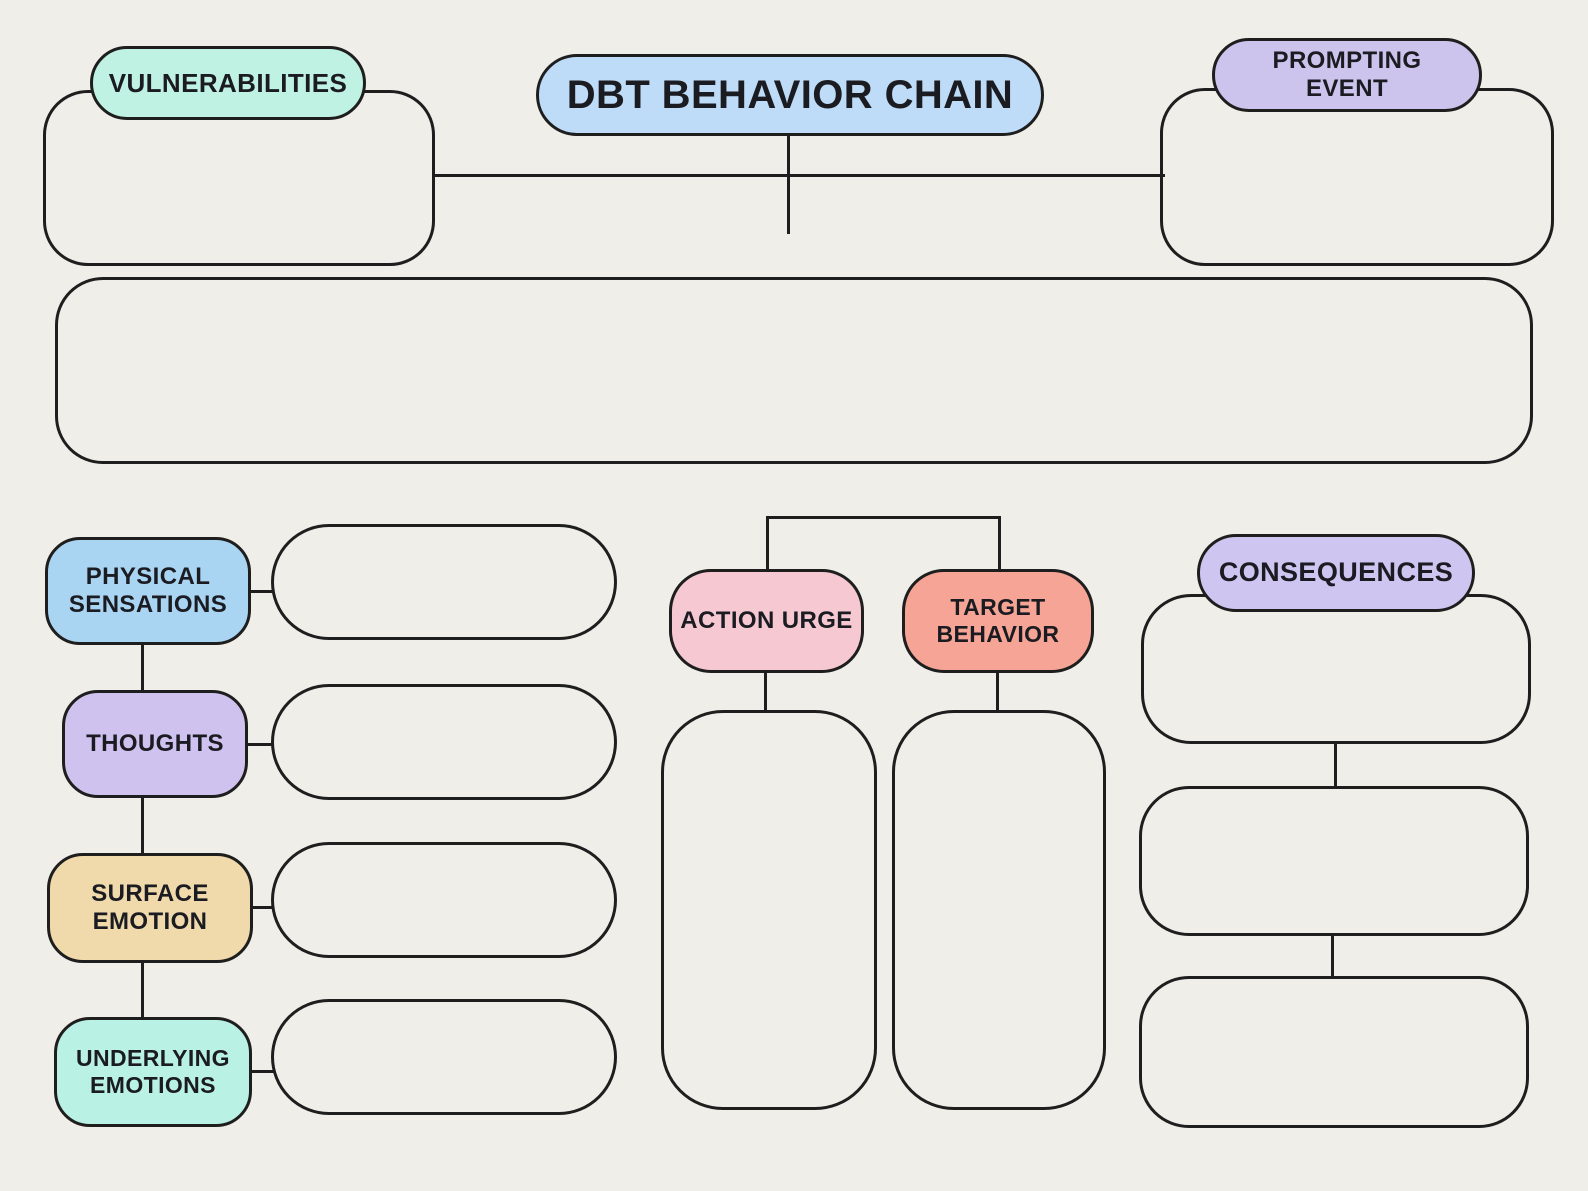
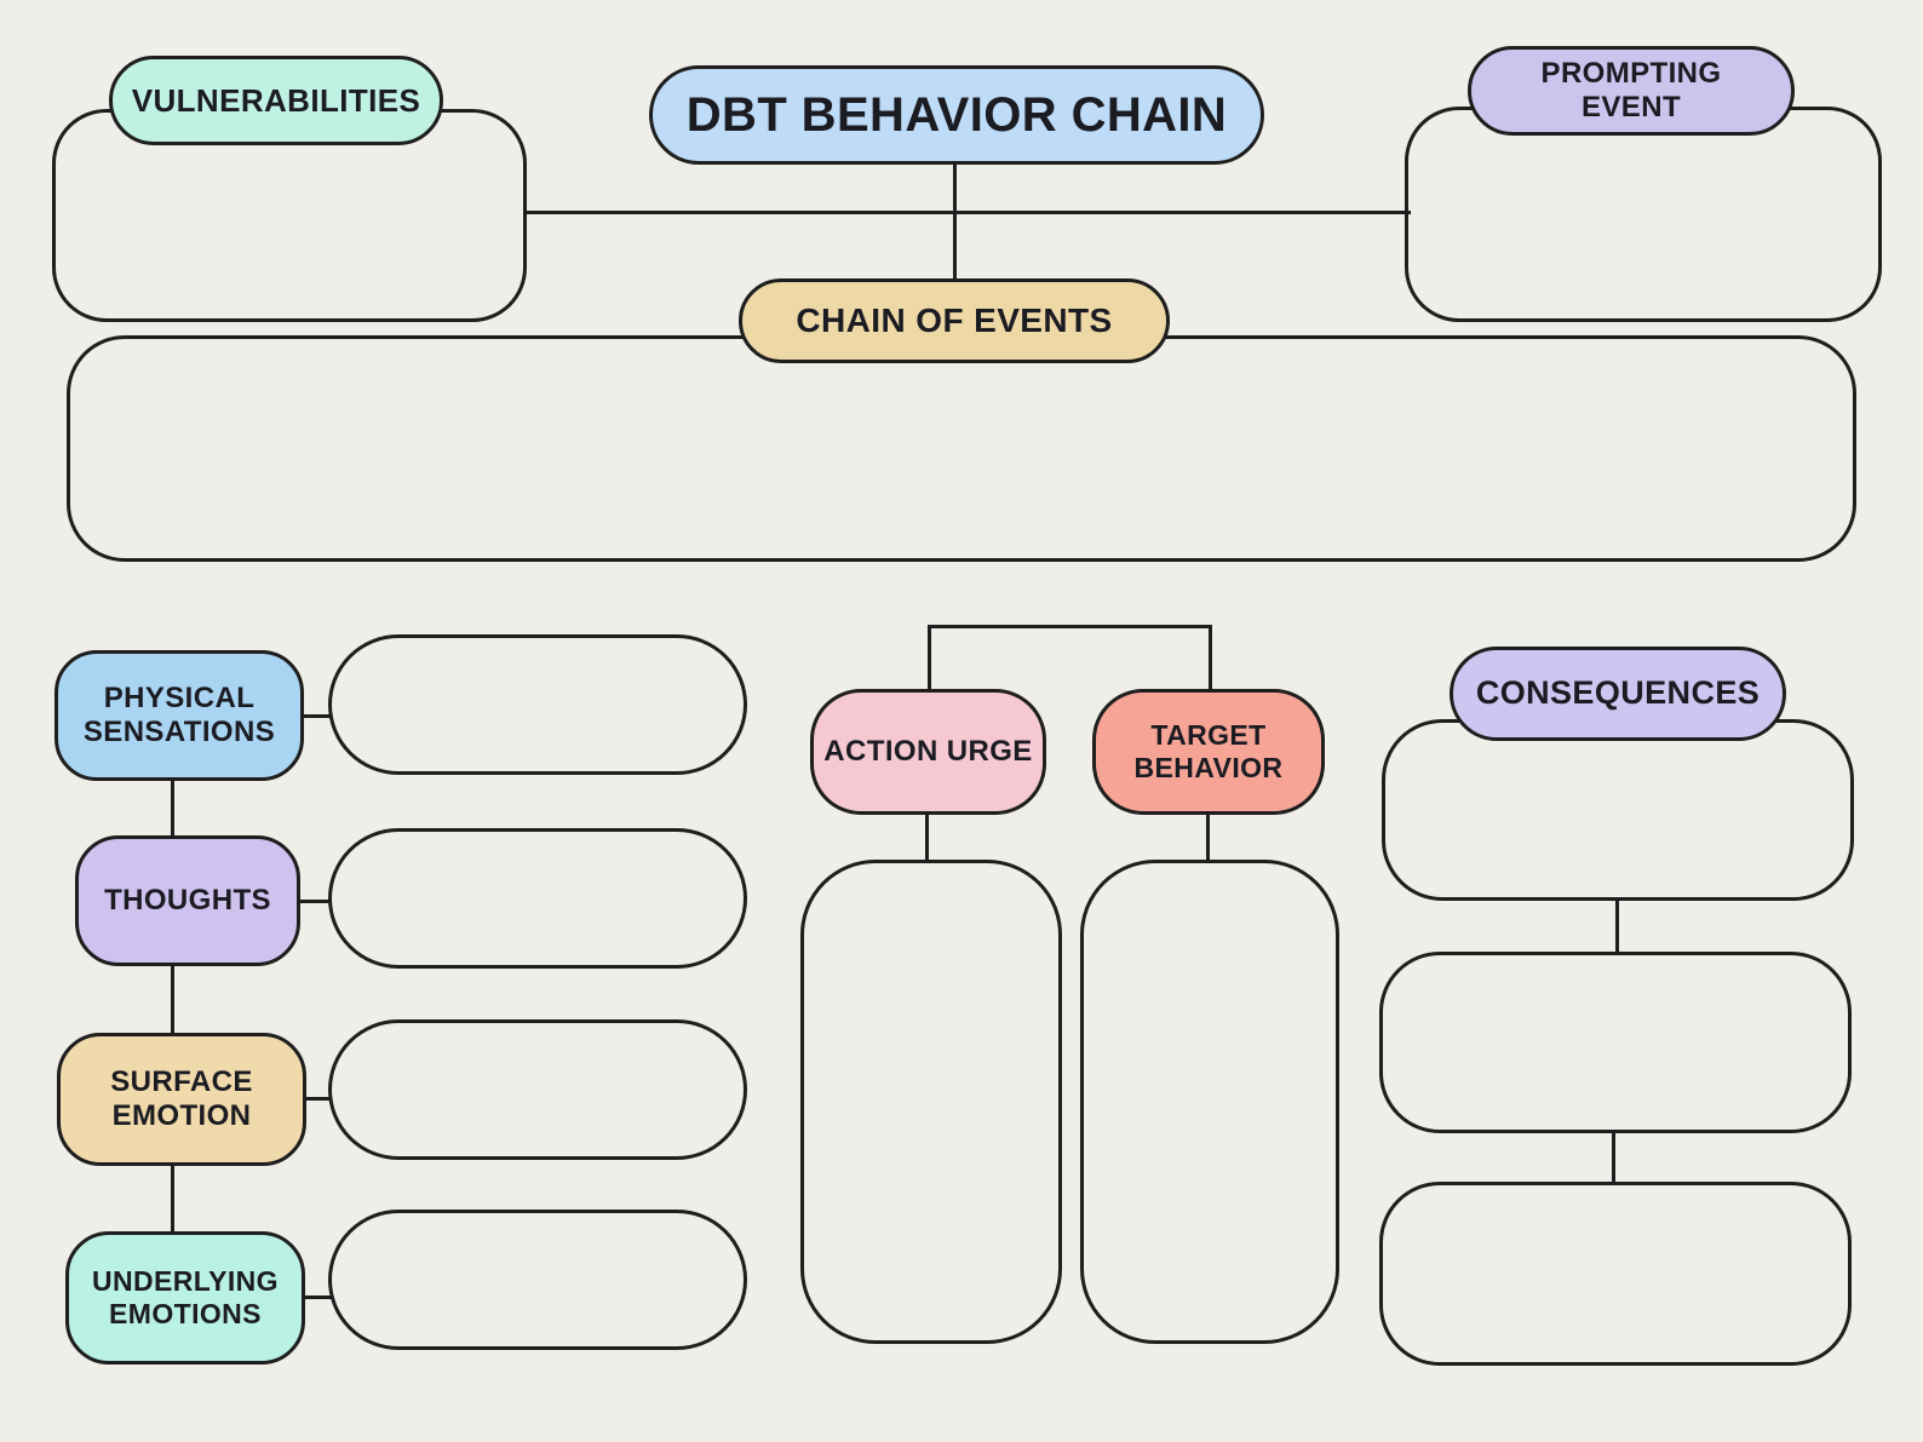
  DBT BEHAVIOR CHAIN
  VULNERABILITIES
  PROMPTING
  EVENT
+ CHAIN OF EVENTS
  PHYSICAL
  SENSATIONS
  THOUGHTS
  SURFACE
  EMOTION
  UNDERLYING
  EMOTIONS
  ACTION URGE
  TARGET
  BEHAVIOR
  CONSEQUENCES
